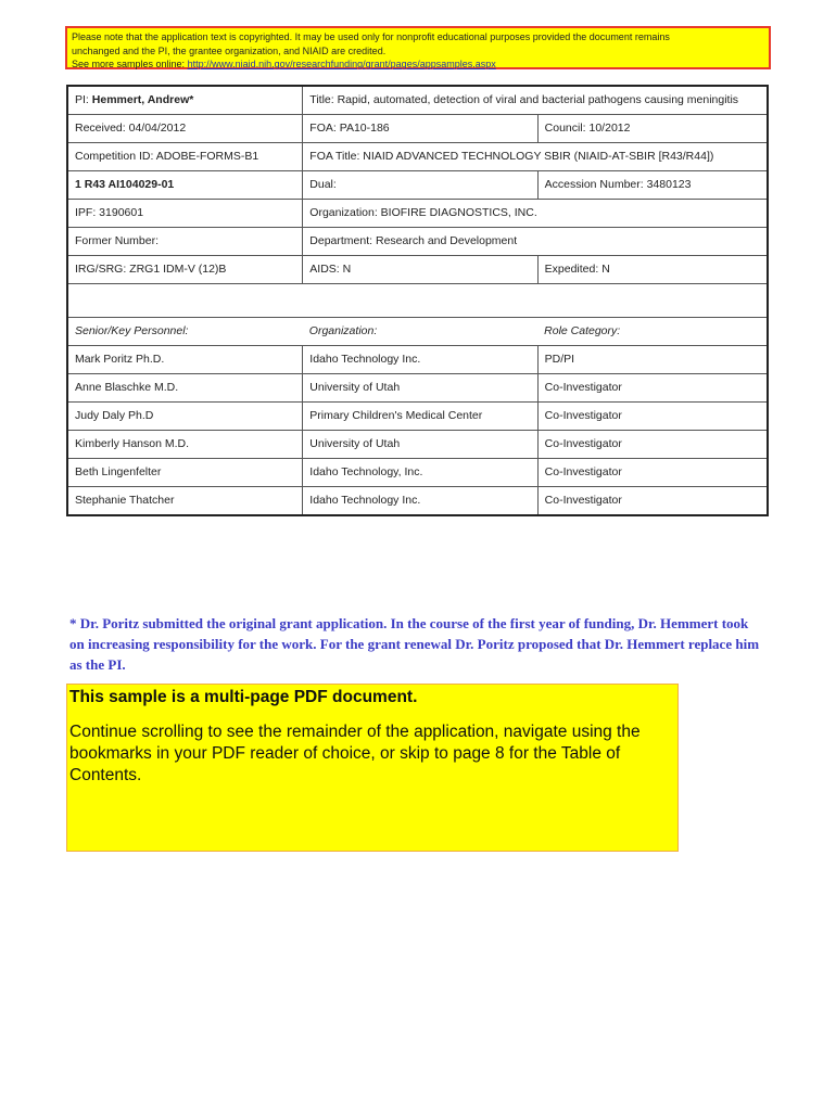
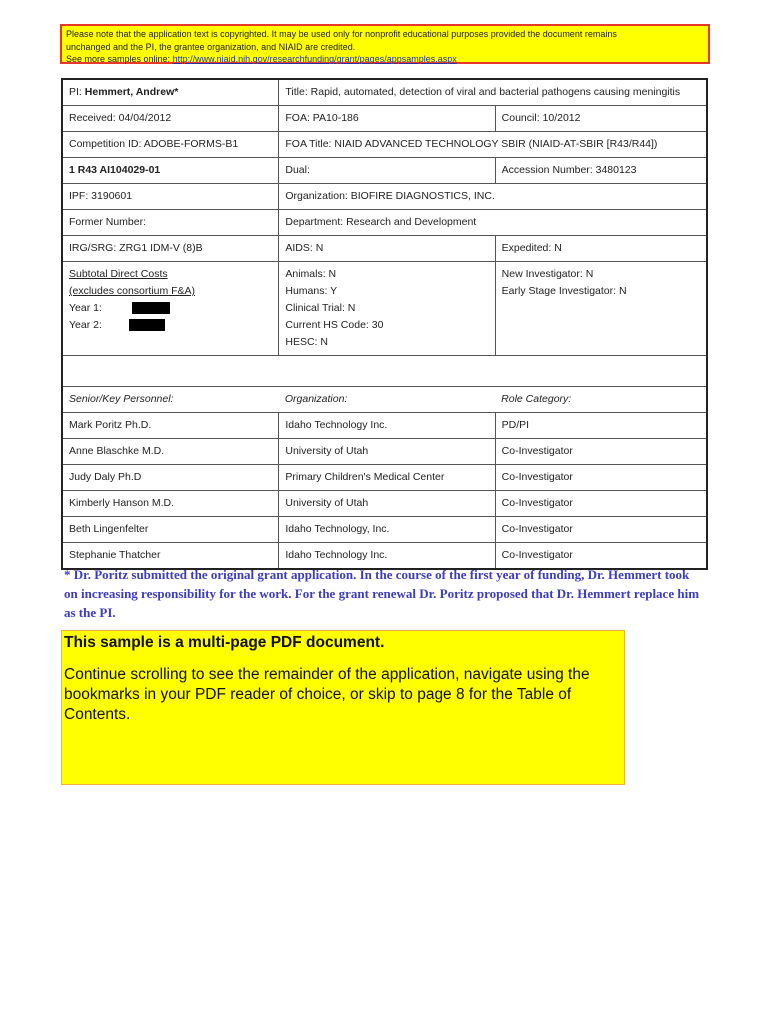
  Please note that the application text is copyrighted. It may be used only for nonprofit educational purposes provided the document remains
  unchanged and the PI, the grantee organization, and NIAID are credited.
  See more samples online: http://www.niaid.nih.gov/researchfunding/grant/pages/appsamples.aspx
  PI: Hemmert, Andrew*	Title: Rapid, automated, detection of viral and bacterial pathogens causing meningitis
  Received: 04/04/2012	FOA: PA10-186	Council: 10/2012
  Competition ID: ADOBE-FORMS-B1	FOA Title: NIAID ADVANCED TECHNOLOGY SBIR (NIAID-AT-SBIR [R43/R44])
  1 R43 AI104029-01	Dual:	Accession Number: 3480123
  IPF: 3190601	Organization: BIOFIRE DIAGNOSTICS, INC.
  Former Number:	Department: Research and Development
- IRG/SRG: ZRG1 IDM-V (12)B	AIDS: N	Expedited: N
+ IRG/SRG: ZRG1 IDM-V (8)B	AIDS: N	Expedited: N
+ Subtotal Direct Costs (excludes consortium F&A) Year 1: Year 2:	Animals: N Humans: Y Clinical Trial: N Current HS Code: 30 HESC: N	New Investigator: N Early Stage Investigator: N
  Senior/Key Personnel:	Organization:	Role Category:
  Mark Poritz Ph.D.	Idaho Technology Inc.	PD/PI
  Anne Blaschke M.D.	University of Utah	Co-Investigator
  Judy Daly Ph.D	Primary Children's Medical Center	Co-Investigator
  Kimberly Hanson M.D.	University of Utah	Co-Investigator
  Beth Lingenfelter	Idaho Technology, Inc.	Co-Investigator
  Stephanie Thatcher	Idaho Technology Inc.	Co-Investigator
  * Dr. Poritz submitted the original grant application. In the course of the first year of funding, Dr. Hemmert took on increasing responsibility for the work. For the grant renewal Dr. Poritz proposed that Dr. Hemmert replace him as the PI.
  This sample is a multi-page PDF document.
  Continue scrolling to see the remainder of the application, navigate using the bookmarks in your PDF reader of choice, or skip to page 8 for the Table of Contents.
